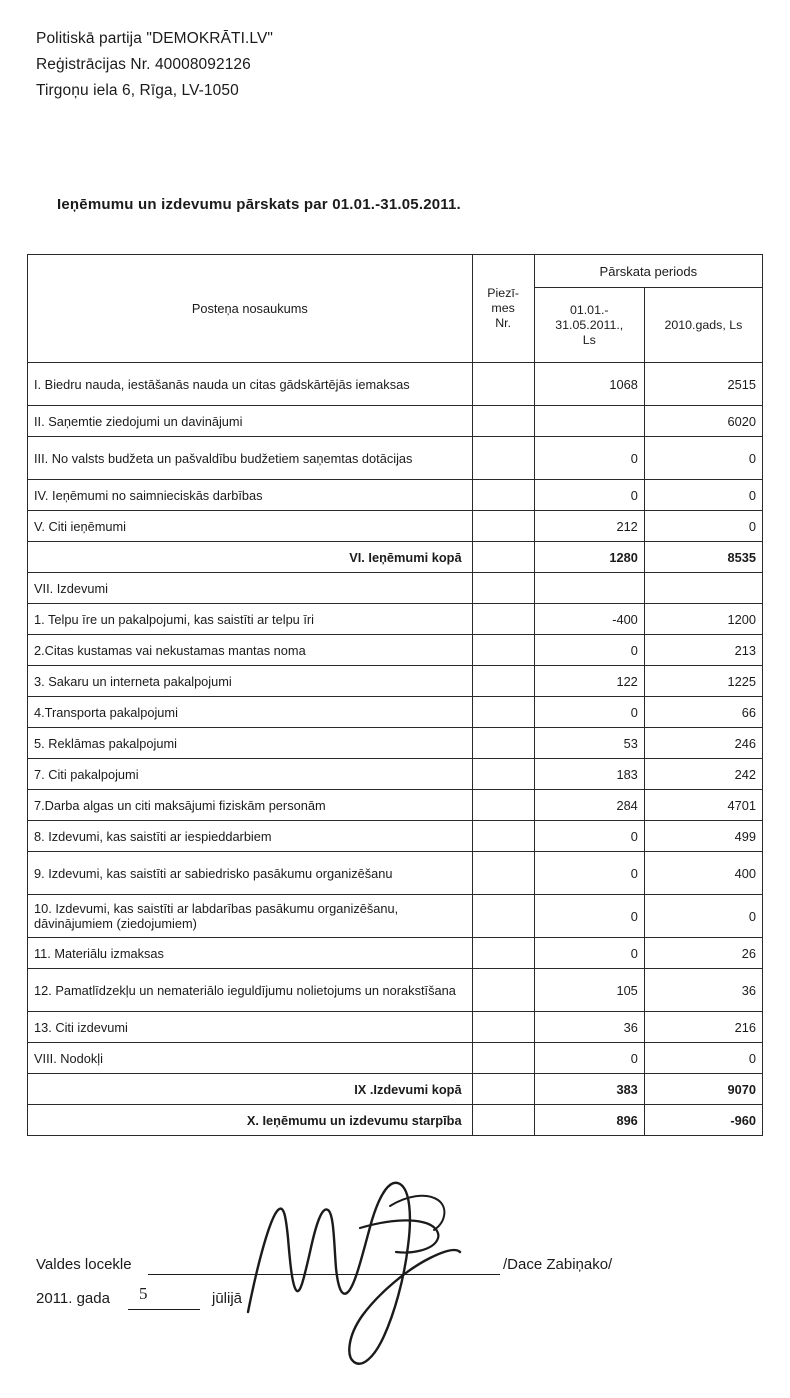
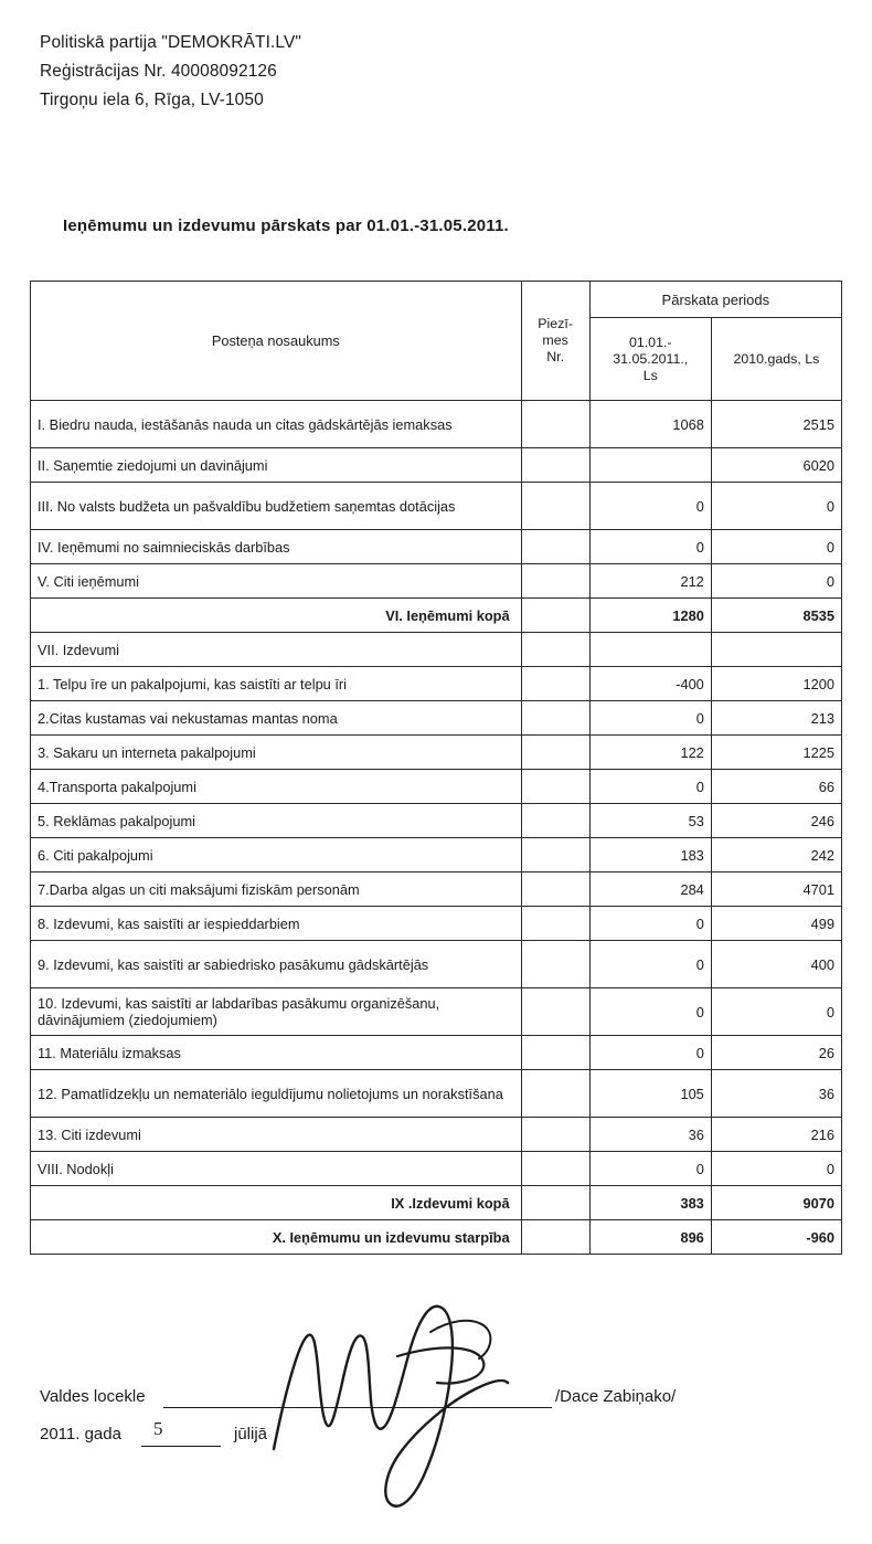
  Politiskā partija "DEMOKRĀTI.LV"
  Reģistrācijas Nr. 40008092126
  Tirgoņu iela 6, Rīga, LV-1050
  Ieņēmumu un izdevumu pārskats par 01.01.-31.05.2011.
  Posteņa nosaukums	Piezī- mes Nr.	Pārskata periods
  01.01.- 31.05.2011., Ls	2010.gads, Ls
  I. Biedru nauda, iestāšanās nauda un citas gādskārtējās iemaksas		1068	2515
  II. Saņemtie ziedojumi un davinājumi			6020
  III. No valsts budžeta un pašvaldību budžetiem saņemtas dotācijas		0	0
  IV. Ieņēmumi no saimnieciskās darbības		0	0
  V. Citi ieņēmumi		212	0
  VI. Ieņēmumi kopā		1280	8535
  VII. Izdevumi
  1. Telpu īre un pakalpojumi, kas saistīti ar telpu īri		-400	1200
  2.Citas kustamas vai nekustamas mantas noma		0	213
  3. Sakaru un interneta pakalpojumi		122	1225
  4.Transporta pakalpojumi		0	66
  5. Reklāmas pakalpojumi		53	246
- 7. Citi pakalpojumi		183	242
+ 6. Citi pakalpojumi		183	242
  7.Darba algas un citi maksājumi fiziskām personām		284	4701
  8. Izdevumi, kas saistīti ar iespieddarbiem		0	499
- 9. Izdevumi, kas saistīti ar sabiedrisko pasākumu organizēšanu		0	400
+ 9. Izdevumi, kas saistīti ar sabiedrisko pasākumu gādskārtējās		0	400
  10. Izdevumi, kas saistīti ar labdarības pasākumu organizēšanu, dāvinājumiem (ziedojumiem)		0	0
  11. Materiālu izmaksas		0	26
  12. Pamatlīdzekļu un nemateriālo ieguldījumu nolietojums un norakstīšana		105	36
  13. Citi izdevumi		36	216
  VIII. Nodokļi		0	0
  IX .Izdevumi kopā		383	9070
  X. Ieņēmumu un izdevumu starpība		896	-960
  Valdes locekle
  /Dace Zabiņako/
  2011. gada
  5
  jūlijā
